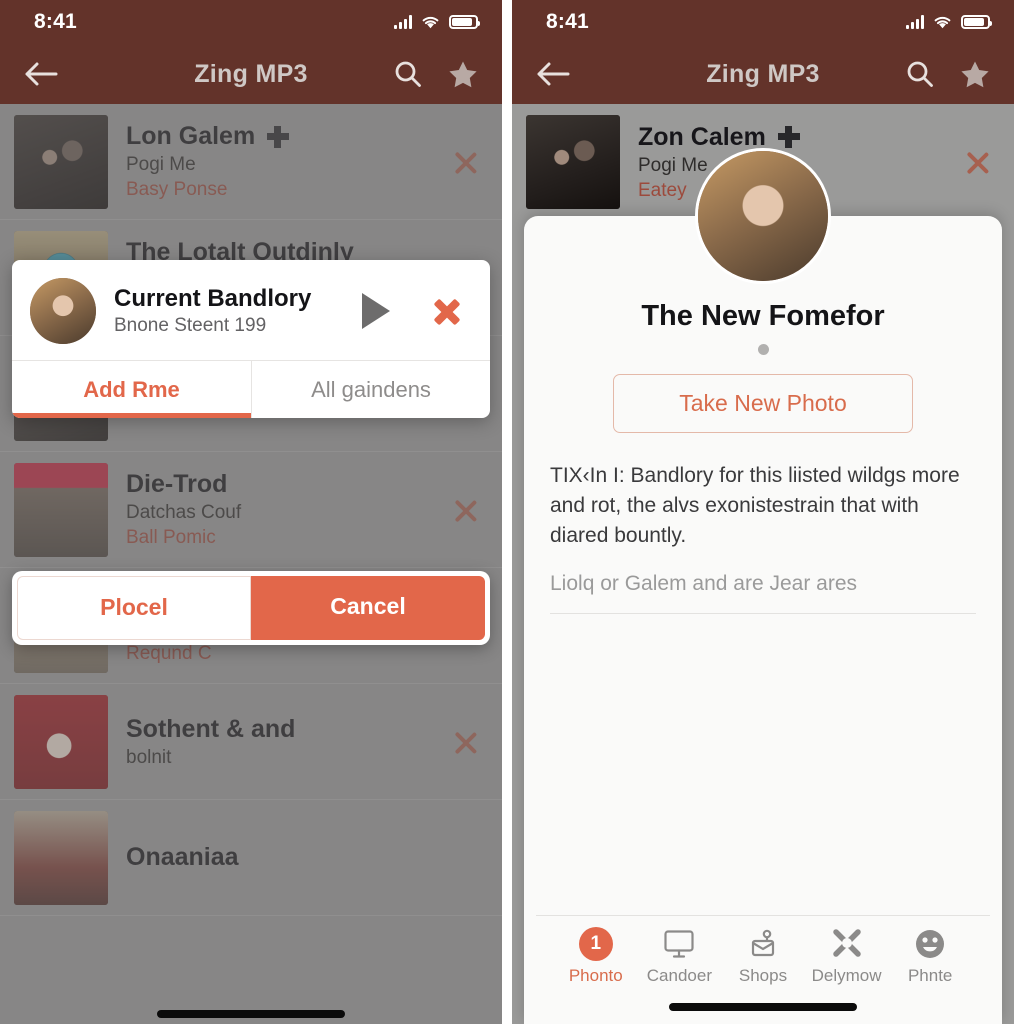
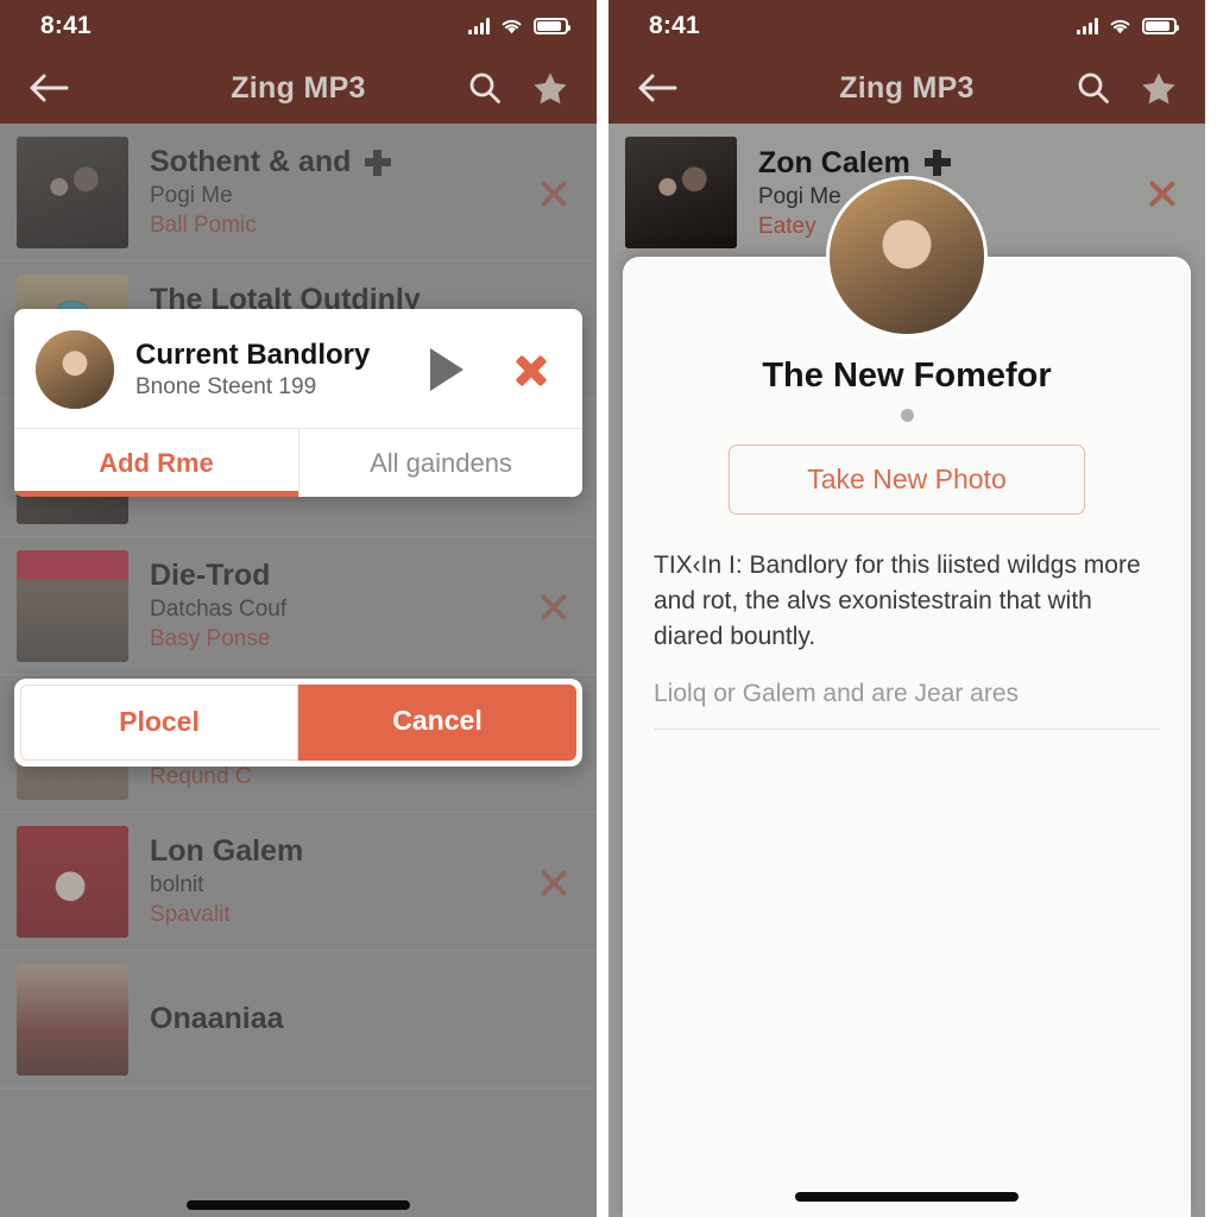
  8:41
  Zing MP3
- Lon Galem
+ Sothent & and
  Pogi Me
- Basy Ponse
+ Ball Pomic
  The Lotalt Qutdinly
  Die-Trod
  Datchas Couf
- Ball Pomic
+ Basy Ponse
  Reqund C
- Sothent & and
+ Lon Galem
  bolnit
+ Spavalit
  Onaaniaa
  Current Bandlory
  Bnone Steent 199
  Add Rme
  All gaindens
  Plocel
  Cancel
  8:41
  Zing MP3
  Zon Calem
  Pogi M
  Eatey
  The New Fomefor
  Take New Photo
  TIX‹In I: Bandlory for this liisted wildgs more and rot, the alvs exonistestrain that with diared bountly.
  Liolq or Galem and are Jear ares
- 1
- Phonto
- Candoer
- Shops
- Delymow
- Phnte
